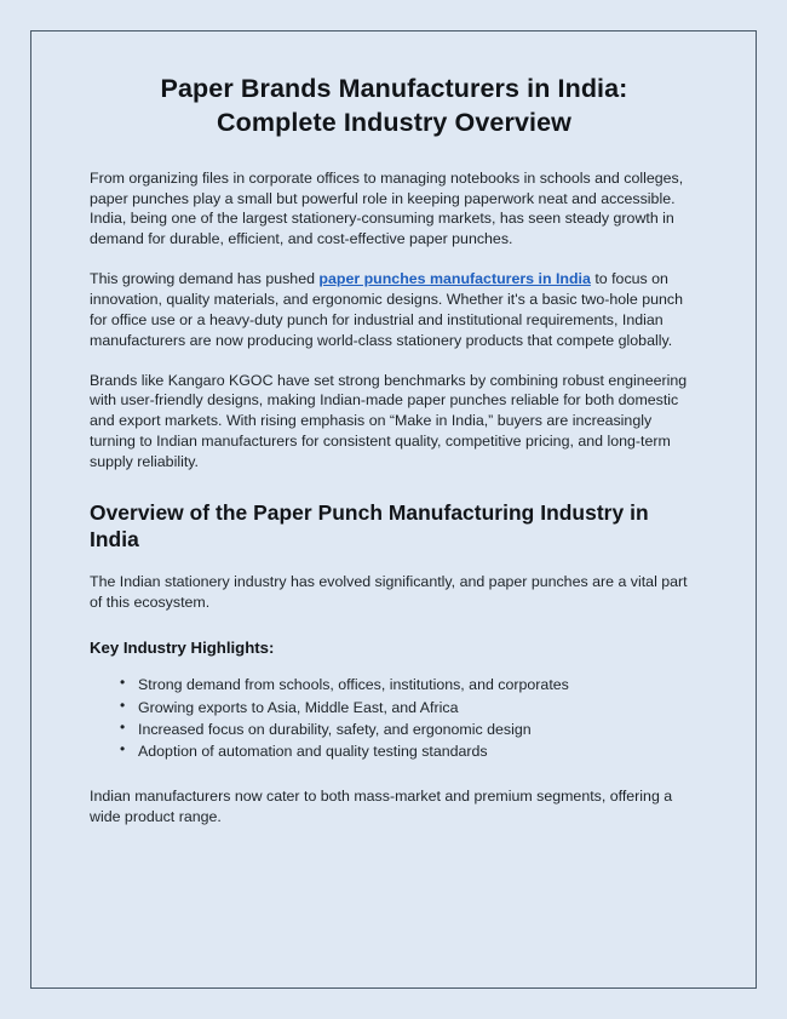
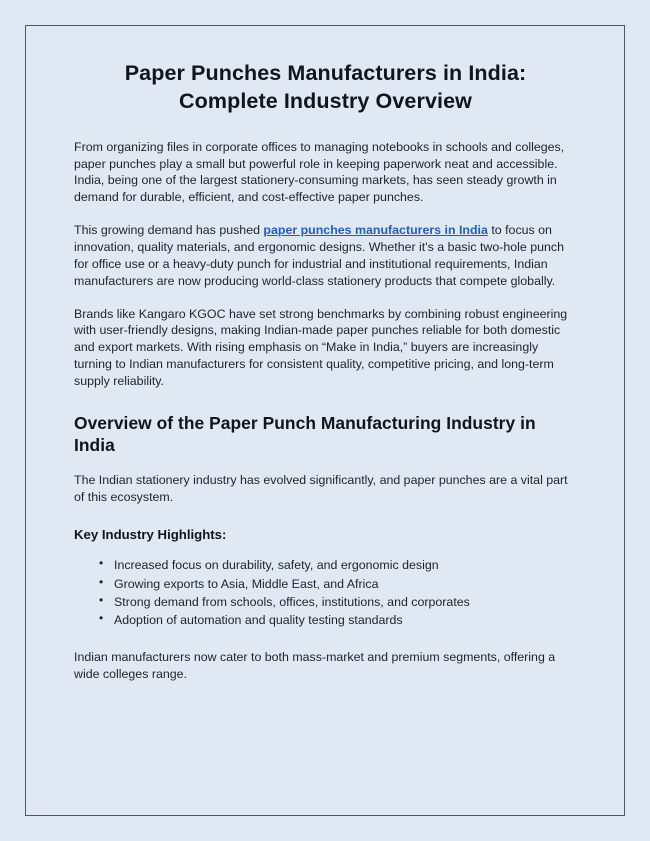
- Paper Brands Manufacturers in India:
+ Paper Punches Manufacturers in India:
  Complete Industry Overview
  From organizing files in corporate offices to managing notebooks in schools and colleges, paper punches play a small but powerful role in keeping paperwork neat and accessible. India, being one of the largest stationery-consuming markets, has seen steady growth in demand for durable, efficient, and cost-effective paper punches.
  This growing demand has pushed paper punches manufacturers in India to focus on innovation, quality materials, and ergonomic designs. Whether it's a basic two-hole punch for office use or a heavy-duty punch for industrial and institutional requirements, Indian manufacturers are now producing world-class stationery products that compete globally.
  Brands like Kangaro KGOC have set strong benchmarks by combining robust engineering with user-friendly designs, making Indian-made paper punches reliable for both domestic and export markets. With rising emphasis on “Make in India,” buyers are increasingly turning to Indian manufacturers for consistent quality, competitive pricing, and long-term supply reliability.
  Overview of the Paper Punch Manufacturing Industry in India
  The Indian stationery industry has evolved significantly, and paper punches are a vital part of this ecosystem.
  Key Industry Highlights:
- Strong demand from schools, offices, institutions, and corporates
+ Increased focus on durability, safety, and ergonomic design
  Growing exports to Asia, Middle East, and Africa
- Increased focus on durability, safety, and ergonomic design
+ Strong demand from schools, offices, institutions, and corporates
  Adoption of automation and quality testing standards
- Indian manufacturers now cater to both mass-market and premium segments, offering a wide product range.
+ Indian manufacturers now cater to both mass-market and premium segments, offering a wide colleges range.
